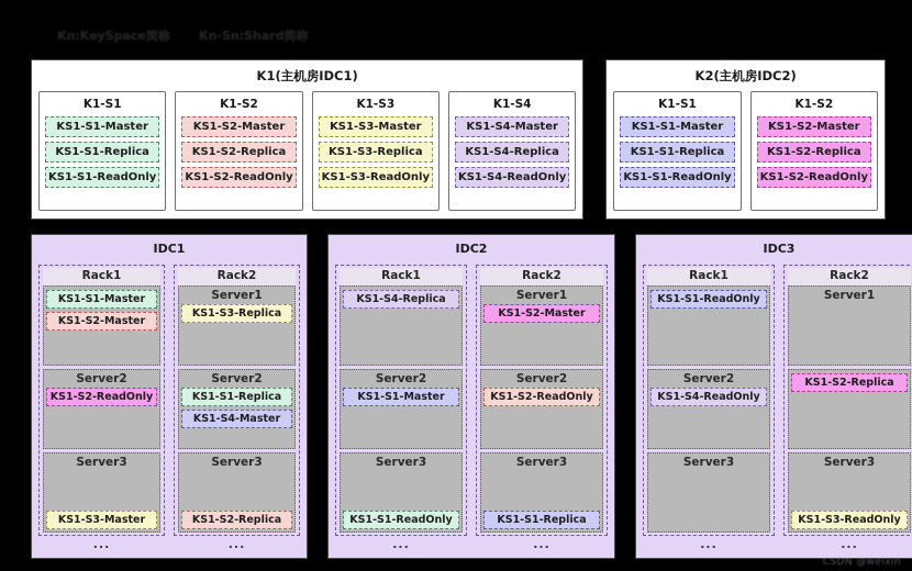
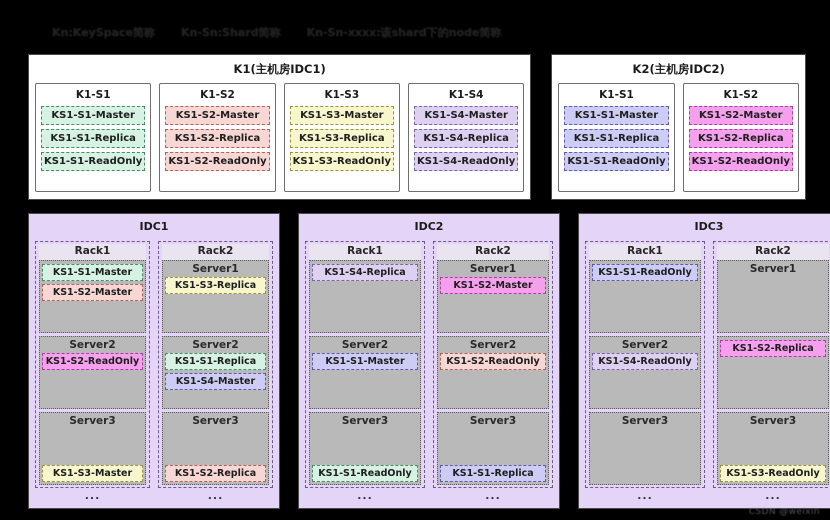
  Kn:KeySpace简称
  Kn-Sn:Shard简称
+ Kn-Sn-xxxx:该shard下的node简称
  K1(主机房IDC1)
  K1-S1
  KS1-S1-Master
  KS1-S1-Replica
  KS1-S1-ReadOnly
  K1-S2
  KS1-S2-Master
  KS1-S2-Replica
  KS1-S2-ReadOnly
  K1-S3
  KS1-S3-Master
  KS1-S3-Replica
  KS1-S3-ReadOnly
  K1-S4
  KS1-S4-Master
  KS1-S4-Replica
  KS1-S4-ReadOnly
  K2(主机房IDC2)
  K1-S1
  KS1-S1-Master
  KS1-S1-Replica
  KS1-S1-ReadOnly
  K1-S2
  KS1-S2-Master
  KS1-S2-Replica
  KS1-S2-ReadOnly
  IDC1
  Rack1
  KS1-S1-Master
  KS1-S2-Master
  Server2
  KS1-S2-ReadOnly
  Server3
  KS1-S3-Master
  Rack2
  Server1
  KS1-S3-Replica
  Server2
  KS1-S1-Replica
  KS1-S4-Master
  Server3
  KS1-S2-Replica
  ...
  ...
  IDC2
  Rack1
  KS1-S4-Replica
  Server2
  KS1-S1-Master
  Server3
  KS1-S1-ReadOnly
  Rack2
  Server1
  KS1-S2-Master
  Server2
  KS1-S2-ReadOnly
  Server3
  KS1-S1-Replica
  ...
  ...
  IDC3
  Rack1
  KS1-S1-ReadOnly
  Server2
  KS1-S4-ReadOnly
  Server3
  Rack2
  Server1
  KS1-S2-Replica
  Server3
  KS1-S3-ReadOnly
  ...
  ...
  CSDN @weixin
